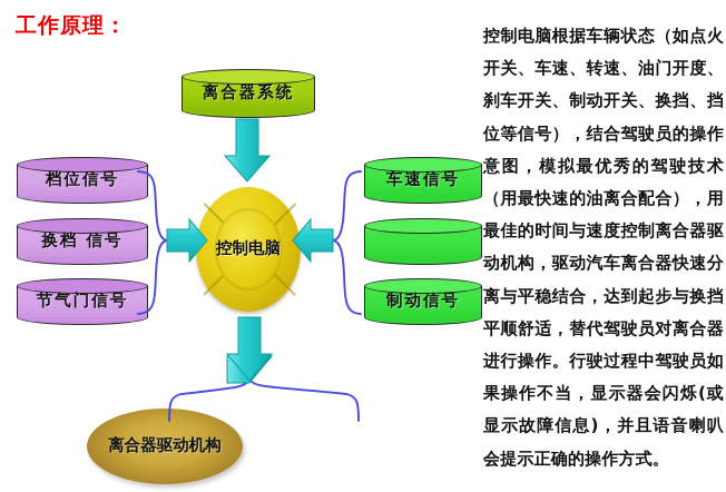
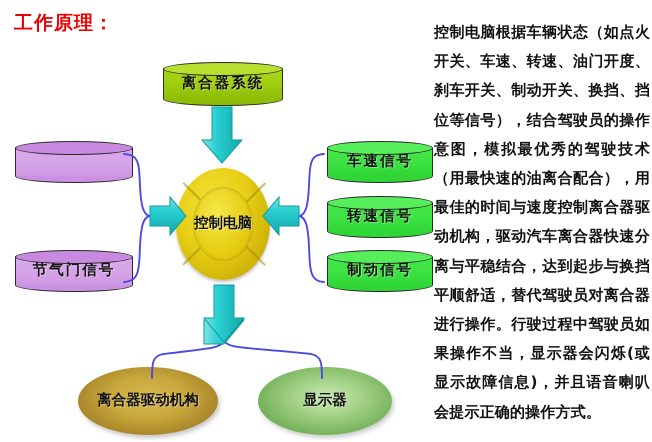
  工作原理：
  控制电脑根据车辆状态（如点火开关、车速、转速、油门开度、刹车开关、制动开关、换挡、挡位等信号），结合驾驶员的操作意图，模拟最优秀的驾驶技术（用最快速的油离合配合），用最佳的时间与速度控制离合器驱动机构，驱动汽车离合器快速分离与平稳结合，达到起步与换挡平顺舒适，替代驾驶员对离合器进行操作。行驶过程中驾驶员如果操作不当，显示器会闪烁(或显示故障信息)，并且语音喇叭会提示正确的操作方式。
  离合器系统
- 档位信号
- 换档 信号
  节气门信号
  车速信号
+ 转速信号
  制动信号
  控制电脑
  离合器驱动机构
+ 显示器
